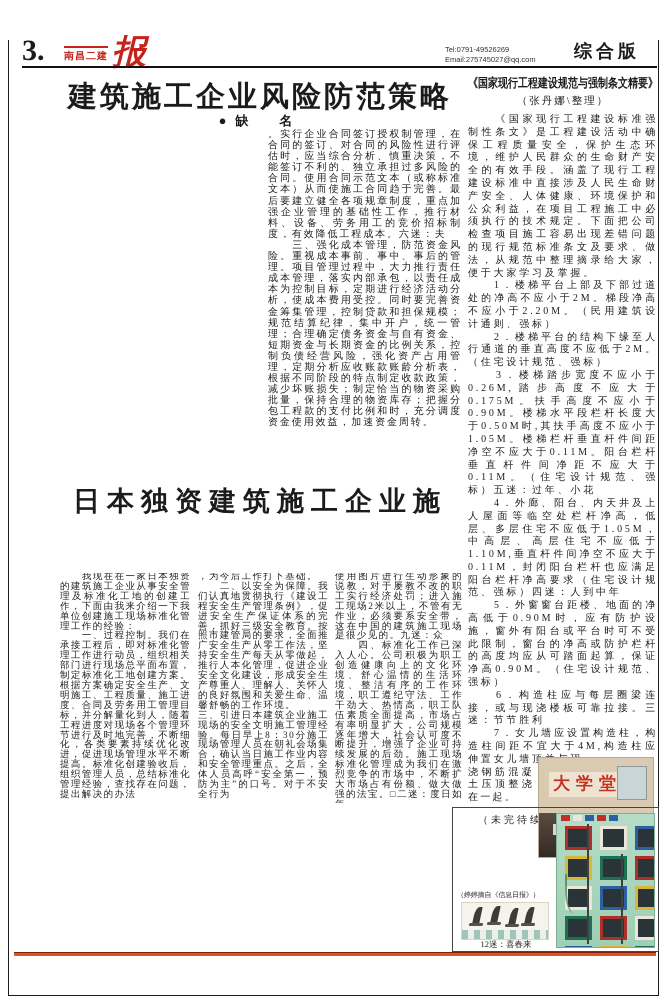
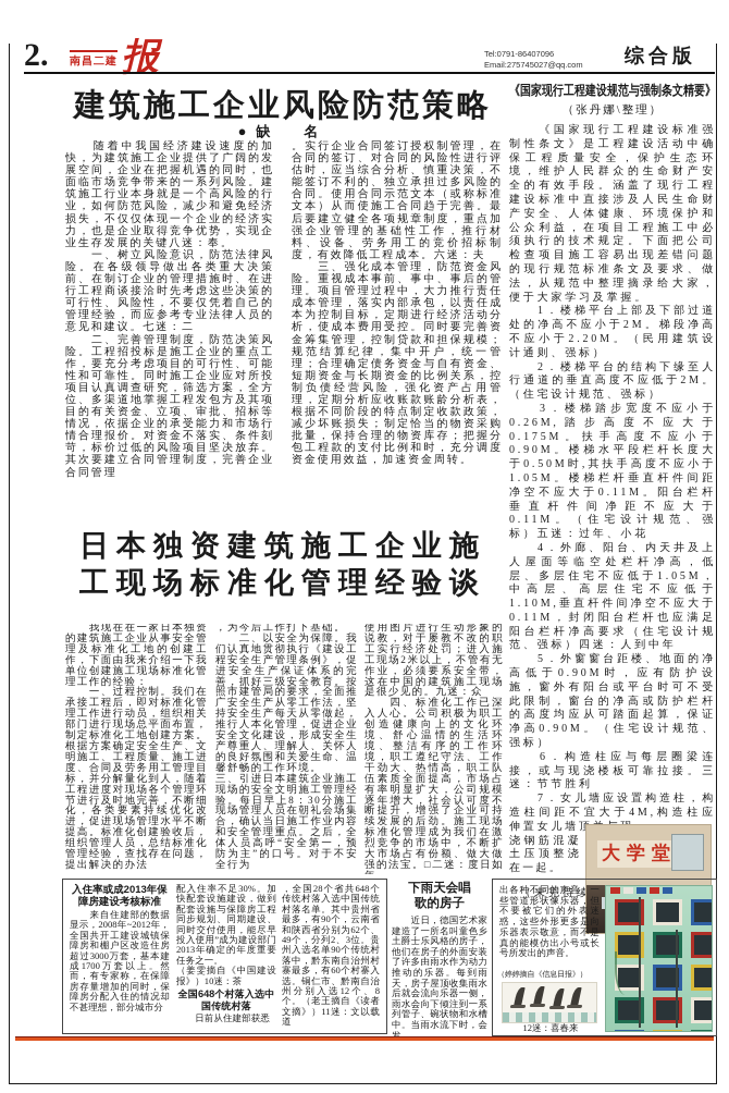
- 3.
+ 2.
  南昌二建
  报
- Tel:0791-49526269
+ Tel:0791-86407096
  Email:275745027@qq.com
  综合版
  建筑施工企业风险防范策略
  ●缺 名
+ 随着中我国经济建设速度的加快，为建筑施工企业提供了广阔的发展空间，企业在把握机遇的同时，也面临市场竞争带来的一系列风险。建筑施工行业本身就是一个高风险的行业，如何防范风险，减少和避免经济损失，不仅仅体现一个企业的经济实力，也是企业取得竞争优势，实现企业生存发展的关键八迷：奉。
+ 一、树立风险意识，防范法律风险。在各级领导做出各类重大决策前、在制订企业的管理措施时、在进行工程商谈接洽时先考虑这些决策的可行性、风险性，不要仅凭着自己的管理经验，而应参考专业法律人员的意见和建议。七迷：二
+ 二、完善管理制度，防范决策风险。工程招投标是施工企业的重点工作，要充分考虑项目的可行性、可能性和可靠性。同时施工企业应对所投项目认真调查研究，筛选方案，全方位、多渠道地掌握工程发包方及其项目的有关资金、立项、审批、招标等情况，依据企业的承受能力和市场行情合理报价。对资金不落实、条件刻苛，标价过低的风险项目坚决放弃。其次要建立合同管理制度，完善企业合同管理
  。实行企业合同签订授权制管理，在合同的签订、对合同的风险性进行评估时，应当综合分析、慎重决策，不能签订不利的、独立承担过多风险的合同。使用合同示范文本（或称标准文本）从而使施工合同趋于完善。最后要建立健全各项规章制度，重点加强企业管理的基础性工作，推行材料、设备、劳务用工的竞价招标制度，有效降低工程成本。六迷：夫
  三、强化成本管理，防范资金风险。重视成本事前、事中、事后的管理。项目管理过程中，大力推行责任成本管理，落实内部承包，以责任成本为控制目标，定期进行经济活动分析，使成本费用受控。同时要完善资金筹集管理，控制贷款和担保规模；规范结算纪律，集中开户，统一管理；合理确定债务资金与自有资金、短期资金与长期资金的比例关系，控制负债经营风险，强化资产占用管理，定期分析应收账款账龄分析表，根据不同阶段的特点制定收款政策，减少坏账损失；制定恰当的物资采购批量，保持合理的物资库存；把握分包工程款的支付比例和时，充分调度资金使用效益，加速资金周转。
  《国家现行工程建设规范与强制条文精要》
  （张丹娜\整理）
  《国家现行工程建设标准强制性条文》是工程建设活动中确保工程质量安全，保护生态环境，维护人民群众的生命财产安全的有效手段。涵盖了现行工程建设标准中直接涉及人民生命财产安全、人体健康、环境保护和公众利益，在项目工程施工中必须执行的技术规定。下面把公司检查项目施工容易出现差错问题的现行规范标准条文及要求、做法，从规范中整理摘录给大家，便于大家学习及掌握。
  1．楼梯平台上部及下部过道处的净高不应小于2M。梯段净高不应小于2.20M。（民用建筑设计通则、强标）
  2．楼梯平台的结构下缘至人行通道的垂直高度不应低于2M。（住宅设计规范、强标）
  3．楼梯踏步宽度不应小于0.26M,踏步高度不应大于0.175M。扶手高度不应小于0.90M。楼梯水平段栏杆长度大于0.50M时,其扶手高度不应小于1.05M。楼梯栏杆垂直杆件间距净空不应大于0.11M。阳台栏杆垂直杆件间净距不应大于0.11M。（住宅设计规范、强标）五迷：过年、小花
  4．外廊、阳台、内天井及上人屋面等临空处栏杆净高，低层、多层住宅不应低于1.05M，中高层、高层住宅不应低于1.10M,垂直杆件间净空不应大于0.11M，封闭阳台栏杆也应满足阳台栏杆净高要求（住宅设计规范、强标）四迷：人到中年
  5．外窗窗台距楼、地面的净高低于0.90M时，应有防护设施，窗外有阳台或平台时可不受此限制，窗台的净高或防护栏杆的高度均应从可踏面起算，保证净高0.90M。（住宅设计规范、强标）
  6．构造柱应与每层圈梁连接，或与现浇楼板可靠拉接。三迷：节节胜利
  7．女儿墙应设置构造柱，构造柱间距不宜大于4M,构造柱应伸置女儿墙
  浇钢筋混凝土压顶整浇在一起。
  （未完待续
  大学堂
  日本独资建筑施工企业施
+ 工现场标准化管理经验谈
  我现在在一家日本独资的建筑施工企业从事安全管理及标准化工地的创建工作，下面由我来介绍一下我单位创建施工现场标准化管理工作的经验：
  一、过程控制。我们在承接工程后，即对标准化管理工作进行动员，组织相关部门进行现场总平面布置，制定标准化工地创建方案。根据方案确定安全生产、文明施工、工程质量、施工进度、合同及劳务用工管理目标，并分解量化到人，随着工程进度对现场各个管理环节进行及时地完善，不断细化，各类要素持续优化改进，促进现场管理水平不断提高。标准化创建验收后，组织管理人员，总结标准化管理经验，查找存在问题，提出解决的办法
  ，为今后工作打下基础。
  二、以安全为保障。我们认真地贯彻执行《建设工程安全生产管理条例》，促进安全生产保证体系的完善，抓好三级安全教育。按照市建管局的要求，全面推广安全生产从零工作法，坚持安全生产每天从零做起，推行人本化管理，促进企业安全文化建设，形成安全生产尊重人、理解人、关怀人的良好氛围和关爱生命、温馨舒畅的工作环境。
  三、引进日本建筑企业施工现场的安全文明施工管理经验。每日早上8：30分施工现场管理人员在朝礼会场集合，确认当日施工作业内容和安全管理重点。之后，全体人员高呼“安全第一，预防为主”的口号。对于不安全行为
  使用图片进行生动形象的说教，对于屡教不改的职工实行经济处罚；进入施工现场2米以上，不管有无作业，必须要系安全带，这在中国的建筑施工现场是很少见的。九迷：众
  四、标准化工作已深入人心。公司积极为职工创造健康向上的文化环境、舒心温情的生活环境、整洁有序的工作环境，职工遵纪守法、工作干劲大、热情高，职工队伍素质全面提高，市场占有率明显扩大，公司规模逐年增大，社会认可度不断提升，增强了企业可持续发展的后劲。施工现场标准化管理成为我们在激烈竞争的市场中，不断扩大市场占有份额、做大做强的法宝。□二迷：度日如
+ 入住率或成2013年保障房建设考核标准
+ 来自住建部的数据显示，2008年~2012年，全国共开工建设城镇保障房和棚户区改造住房超过3000万套，基本建成1700万套以上。然而，有专家称，在保障房存量增加的同时，保障房分配入住的情况却不甚理想，部分城市分
+ 配入住率不足30%。加快配套设施建设，做到配套设施与保障房工程同步规划、同期建设、同时交付使用，能尽早投入使用”成为建设部门2013年确定的年度重要任务之一。
+ （姜雯摘自《中国建设报》）10迷：茶
+ 全国648个村落入选中国传统村落
+ 日前从住建部获悉
+ ，全国28个省共648个传统村落入选中国传统村落名单。其中贵州省最多，有90个，云南省和陕西省分别为62个、49个，分列2、3位。贵州入选名单90个传统村落中，黔东南自治州村寨最多，有60个村寨入选。铜仁市、黔南自治州分别入选12个、8个。（老王摘自《读者文摘》）11迷：文以载道
+ 下雨天会唱
+ 歌的房子
+ 近日，德国艺术家建造了一所名叫童色乡土爵士乐风格的房子，他们在房子的外面安装了许多由雨水作为动力推动的乐器。每到雨天，房子屋顶收集雨水后就会流向乐器一侧，雨水会向下倾注到一系列管子、碗状物和水槽中。当雨水流下时，会发
+ 出各种不同的声音。一些管道形状像乐器，但不要被它们的外表迷惑，这些外形更多是向乐器表示敬意，而不是真的能模仿出小号或长号所发出的声音。
  （婷婷摘自《信息日报》）
  12迷：喜春来
